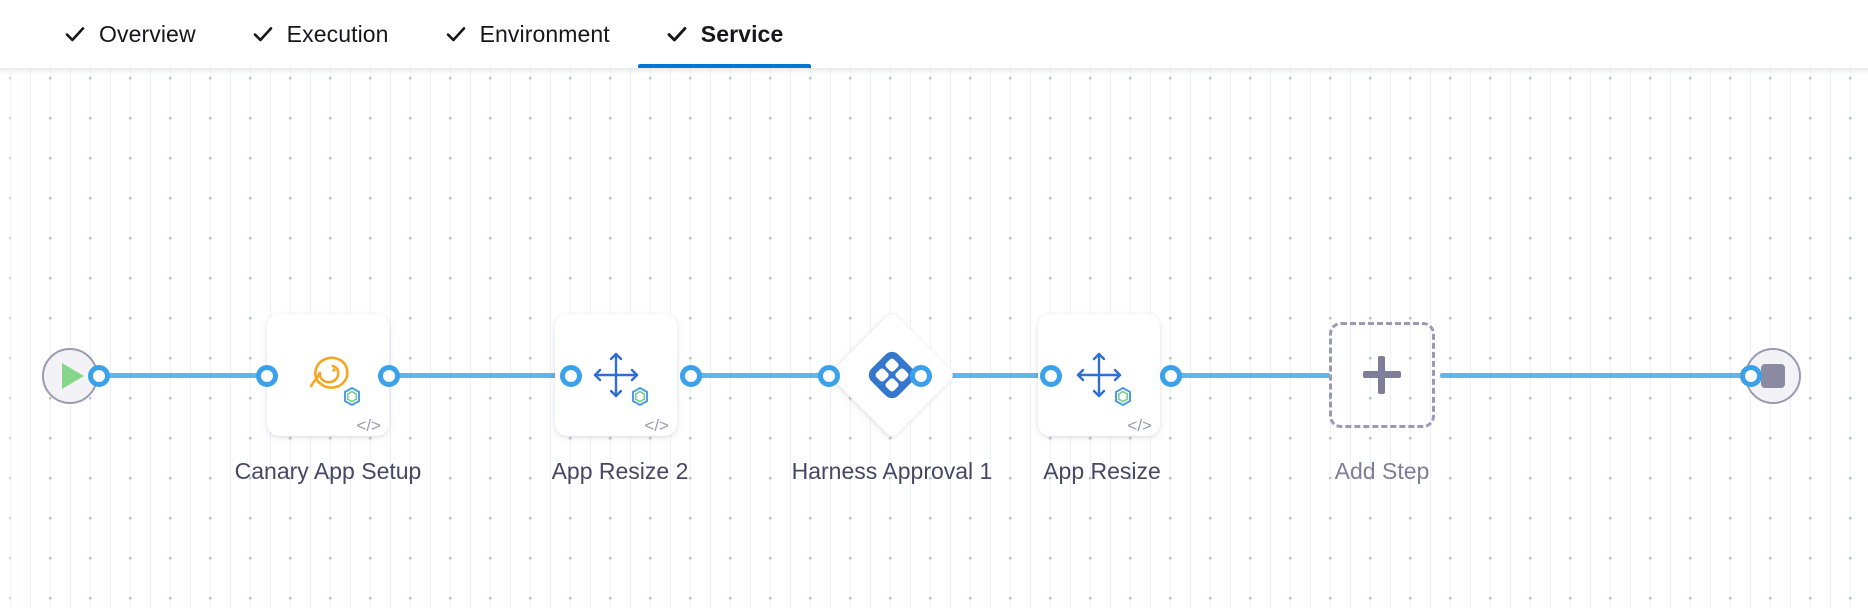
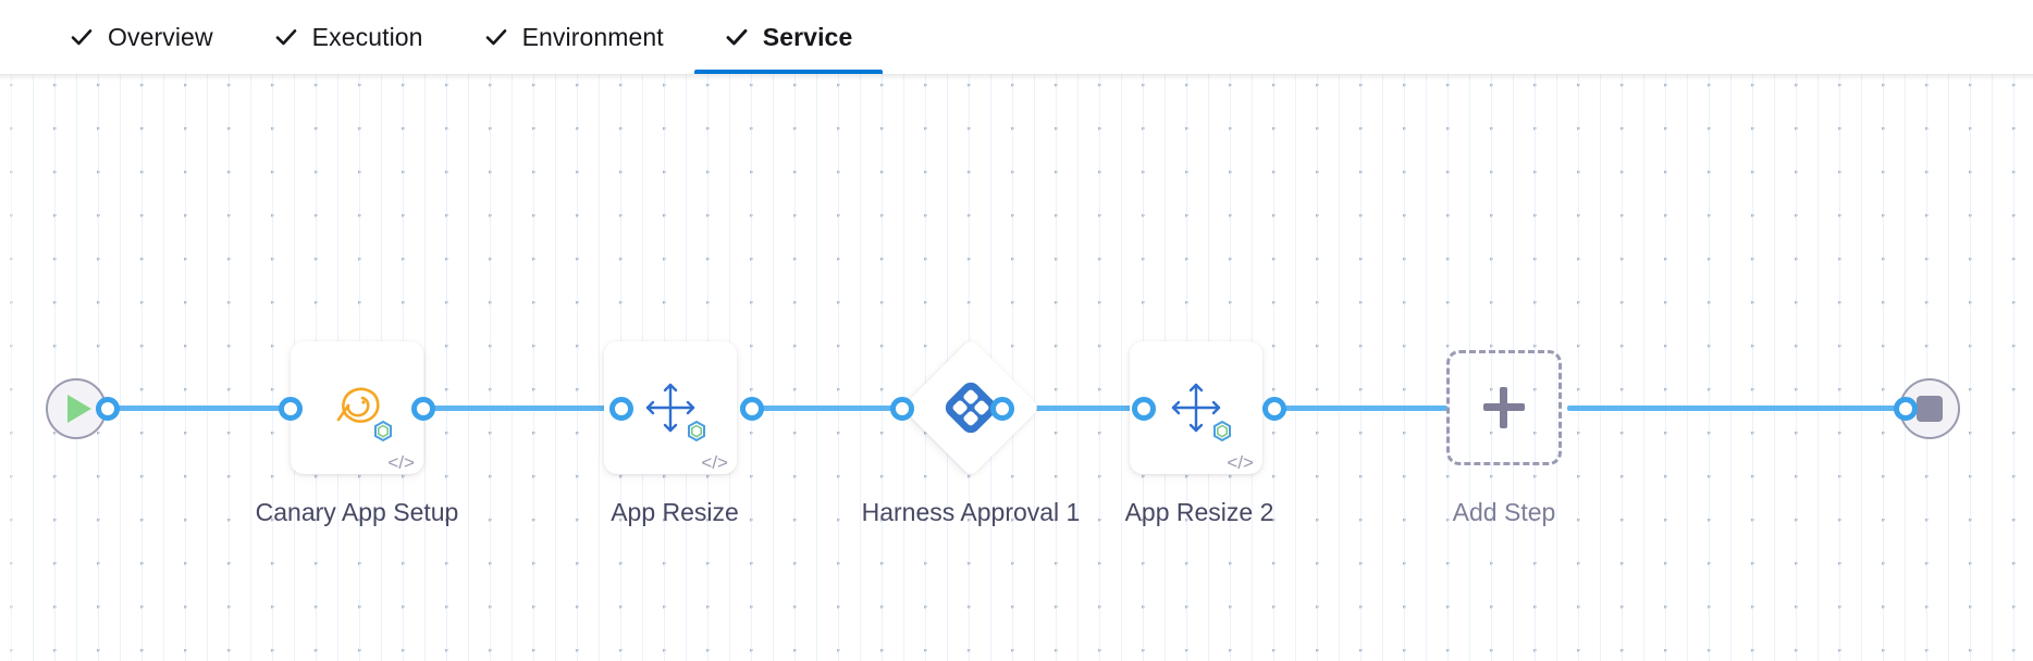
  Overview
  Execution
  Environment
  Service
  </>
  Canary App Setup
  </>
- App Resize 2
+ App Resize
  Harness Approval 1
  </>
- App Resize
+ App Resize 2
  Add Step
